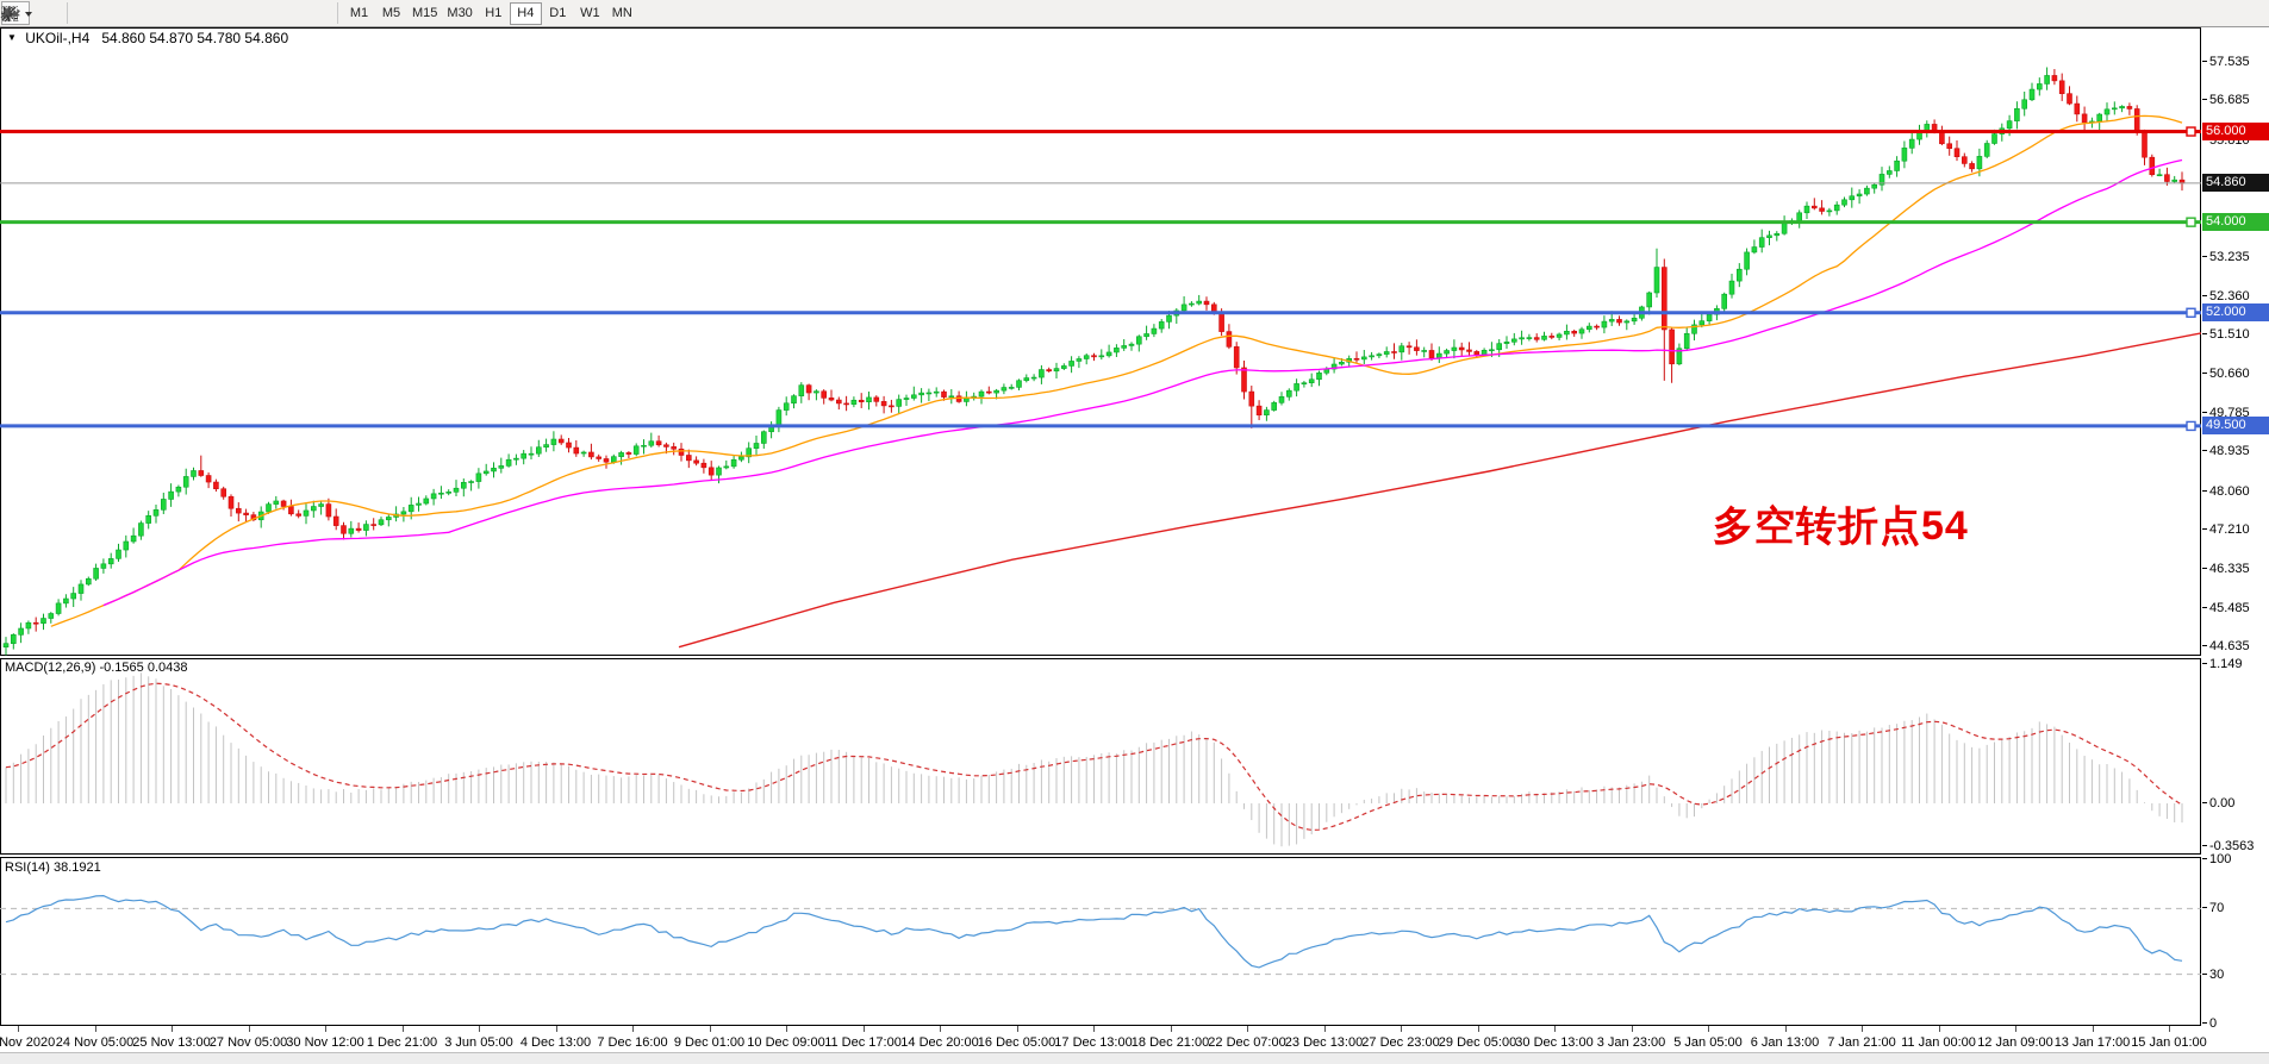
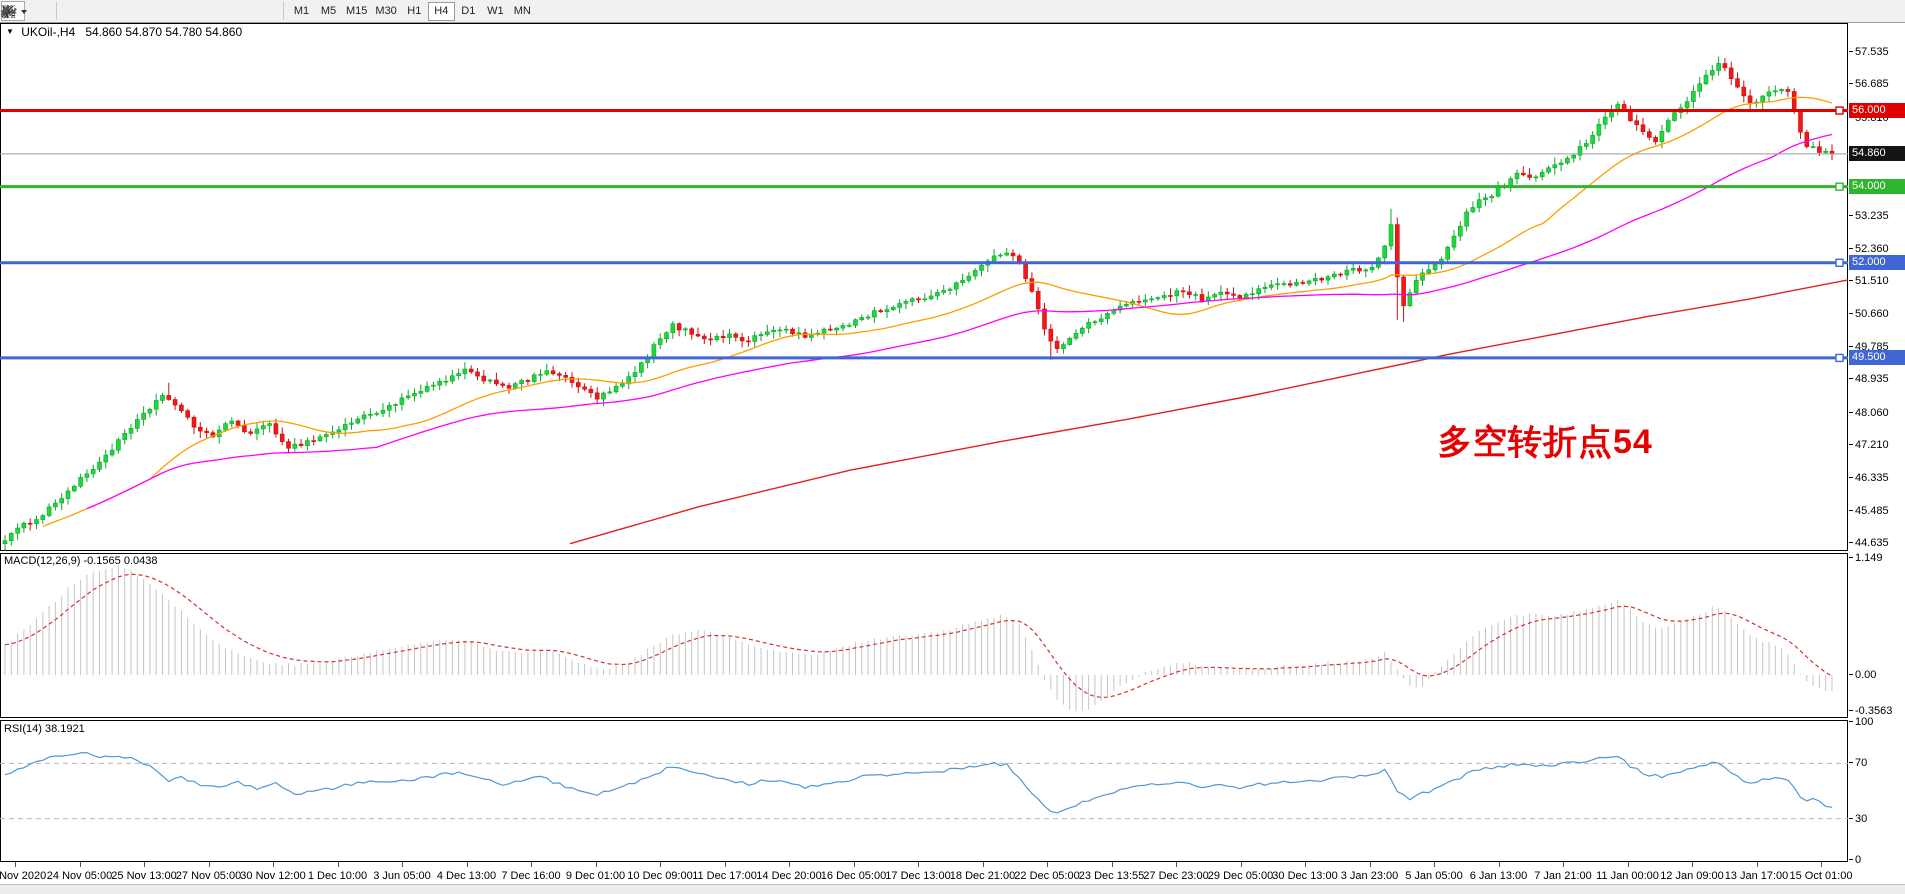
  M1
  M5
  M15
  M30
  H1
  H4
  D1
  W1
  MN
  ▼ UKOil-,H4 54.860 54.870 54.780 54.860
  MACD(12,26,9) -0.1565 0.0438
  RSI(14) 38.1921
  多空转折点54
  57.535
  56.685
  55.810
  53.235
  52.360
  51.510
  50.660
  49.785
  48.935
  48.060
  47.210
  46.335
  45.485
  44.635
  56.000
  54.860
  54.000
  52.000
  49.500
  1.149
  0.00
  -0.3563
  100
  70
  30
  0
  Nov 2020
  24 Nov 05:00
  25 Nov 13:00
  27 Nov 05:00
  30 Nov 12:00
- 1 Dec 21:00
+ 1 Dec 10:00
  3 Jun 05:00
  4 Dec 13:00
  7 Dec 16:00
  9 Dec 01:00
  10 Dec 09:00
  11 Dec 17:00
  14 Dec 20:00
  16 Dec 05:00
  17 Dec 13:00
  18 Dec 21:00
- 22 Dec 07:00
+ 22 Dec 05:00
- 23 Dec 13:00
+ 23 Dec 13:55
  27 Dec 23:00
  29 Dec 05:00
  30 Dec 13:00
  3 Jan 23:00
  5 Jan 05:00
  6 Jan 13:00
  7 Jan 21:00
  11 Jan 00:00
  12 Jan 09:00
  13 Jan 17:00
- 15 Jan 01:00
+ 15 Oct 01:00
